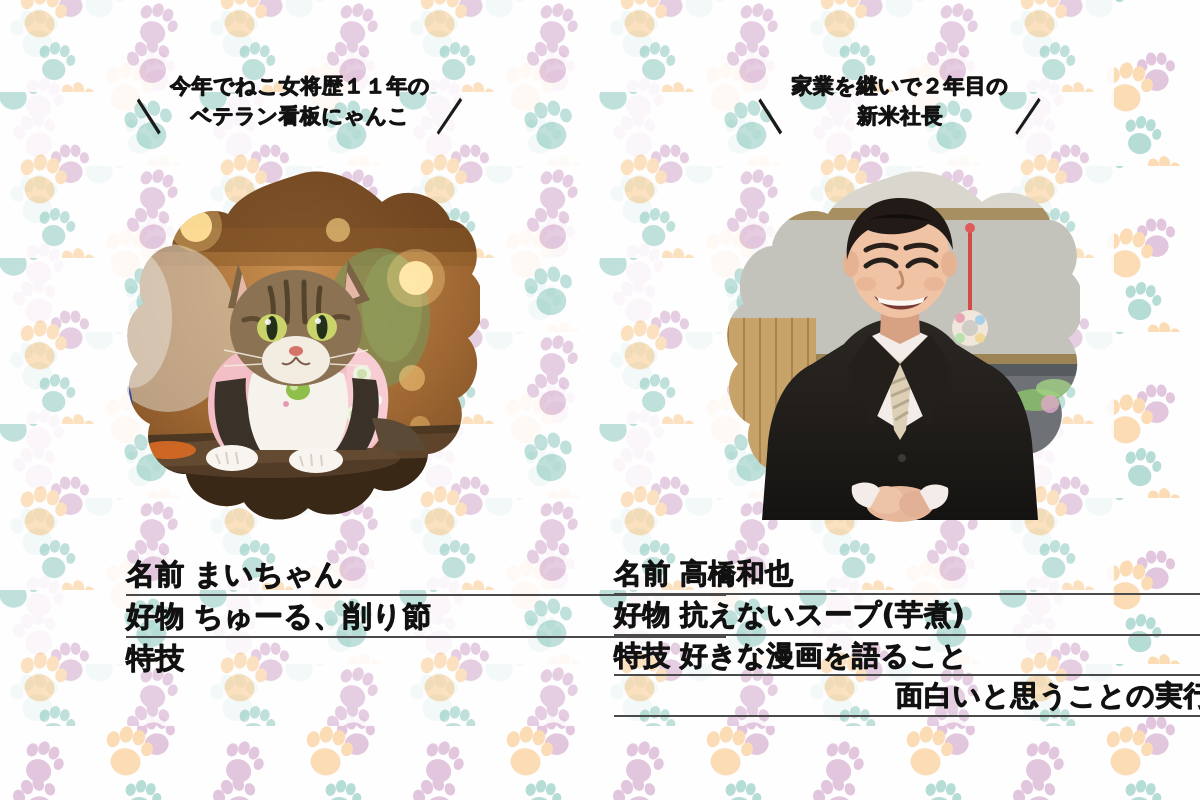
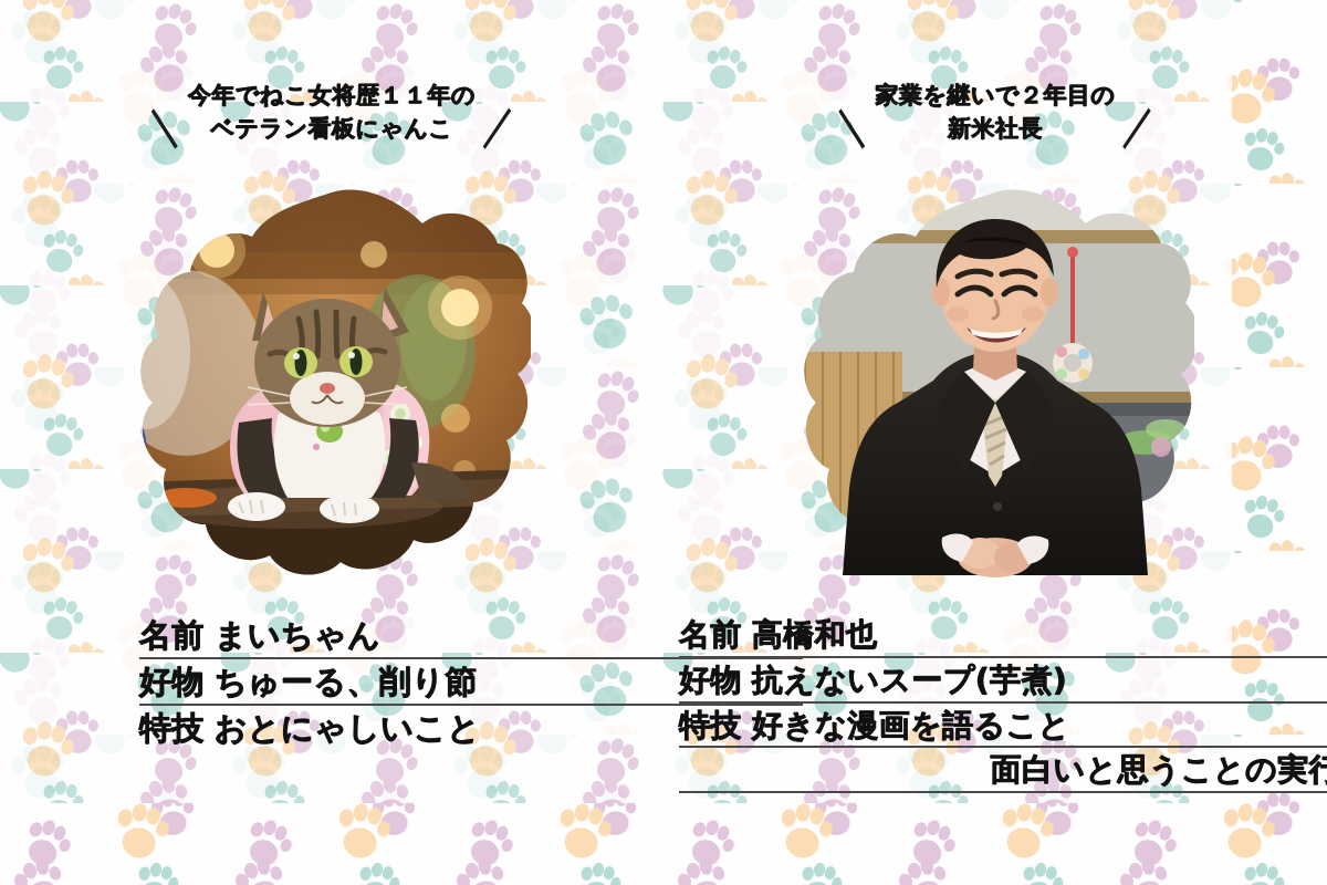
  ＼
  今年でねこ女将歴１１年の
  ベテラン看板にゃんこ
  ／
  名前
  まいちゃん
  好物
  ちゅーる、削り節
  特技
+ おとにゃしいこと
  ＼
  家業を継いで２年目の
  新米社長
  ／
  名前
  高橋和也
  好物
  抗えないスープ(芋煮)
  特技
  好きな漫画を語ること
  面白いと思うことの実行
